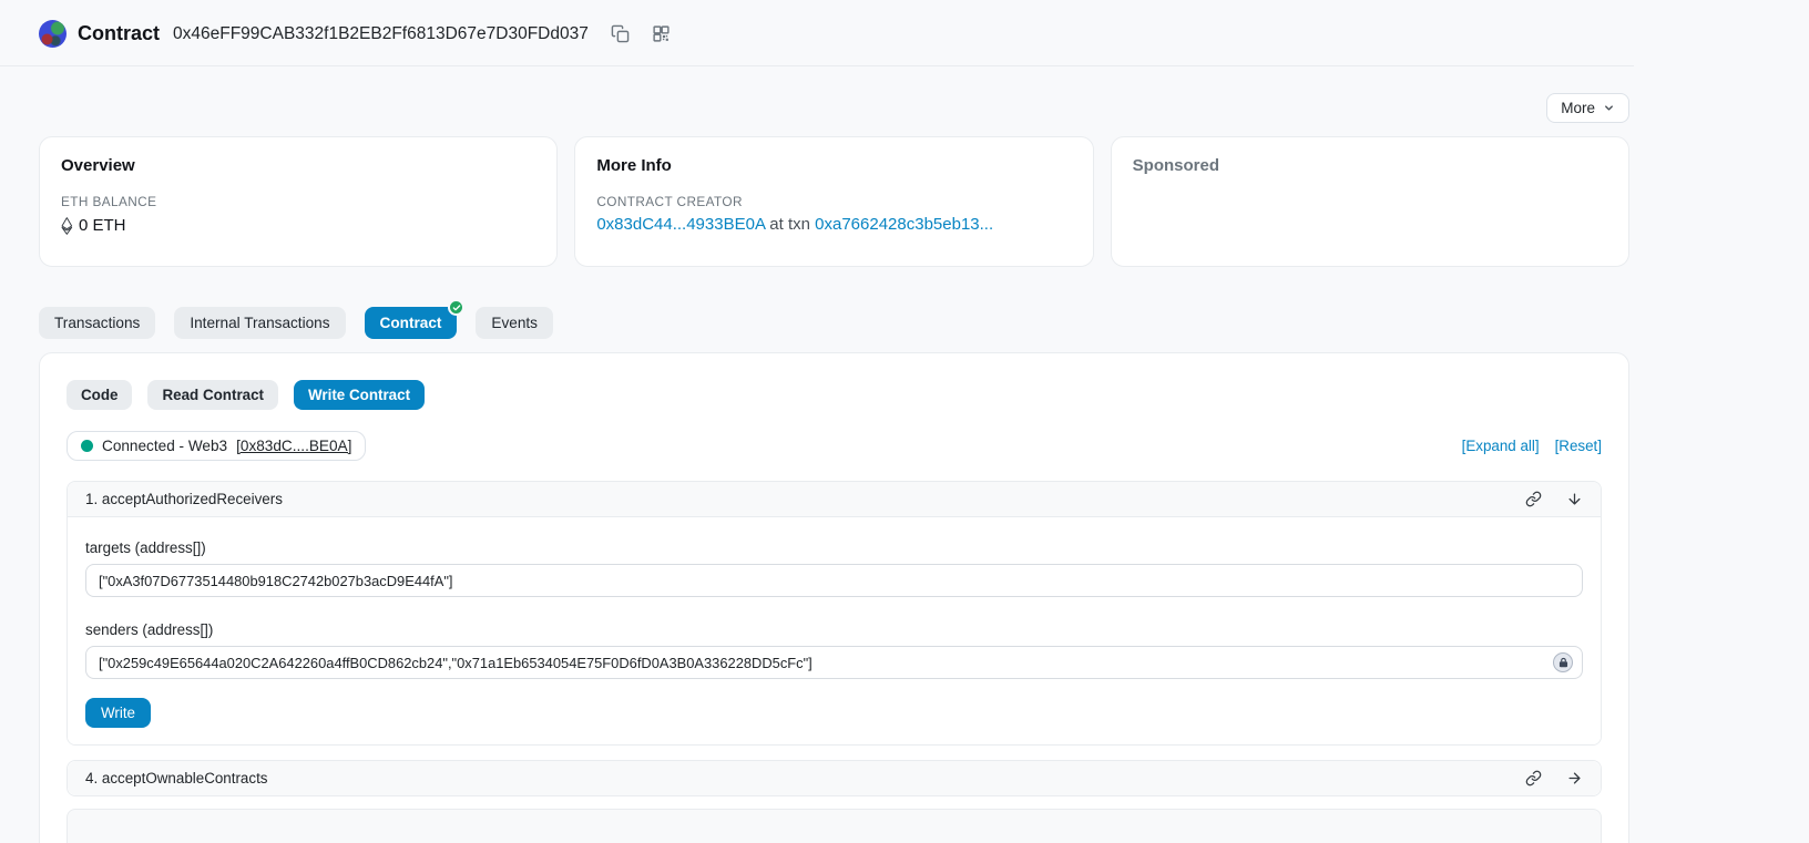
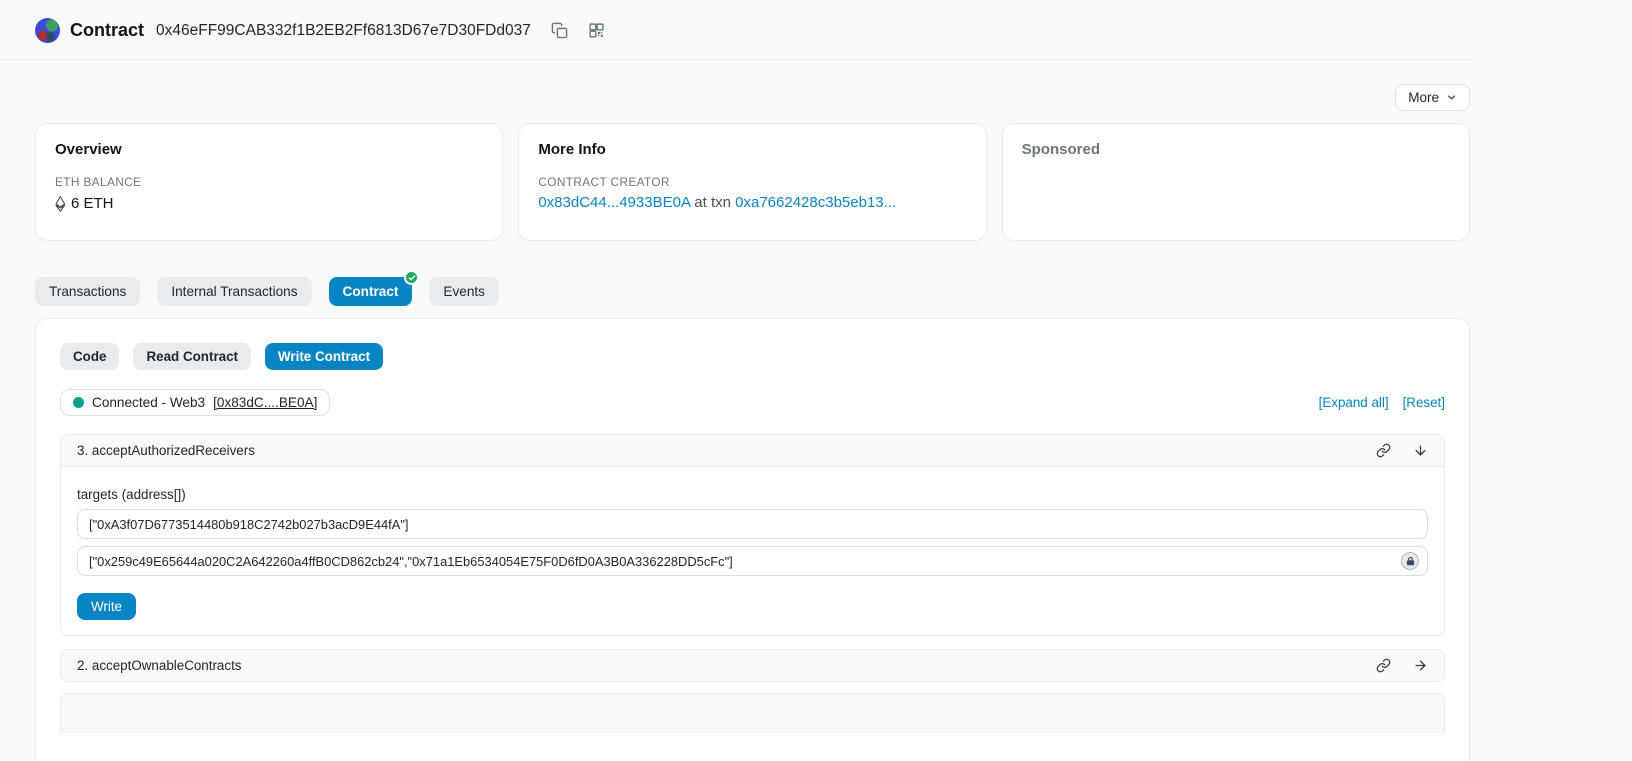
  Contract
  0x46eFF99CAB332f1B2EB2Ff6813D67e7D30FDd037
  More
  Overview
  ETH BALANCE
- 0 ETH
+ 6 ETH
  More Info
  CONTRACT CREATOR
  0x83dC44...4933BE0A at txn 0xa7662428c3b5eb13...
  Sponsored
  Transactions
  Internal Transactions
  Contract
  Events
  Code
  Read Contract
  Write Contract
  Connected - Web3
  [0x83dC....BE0A]
  [Expand all]
  [Reset]
- 1. acceptAuthorizedReceivers
+ 3. acceptAuthorizedReceivers
  targets (address[])
  ["0xA3f07D6773514480b918C2742b027b3acD9E44fA"]
- senders (address[])
  ["0x259c49E65644a020C2A642260a4ffB0CD862cb24","0x71a1Eb6534054E75F0D6fD0A3B0A336228DD5cFc"]
  Write
- 4. acceptOwnableContracts
+ 2. acceptOwnableContracts
